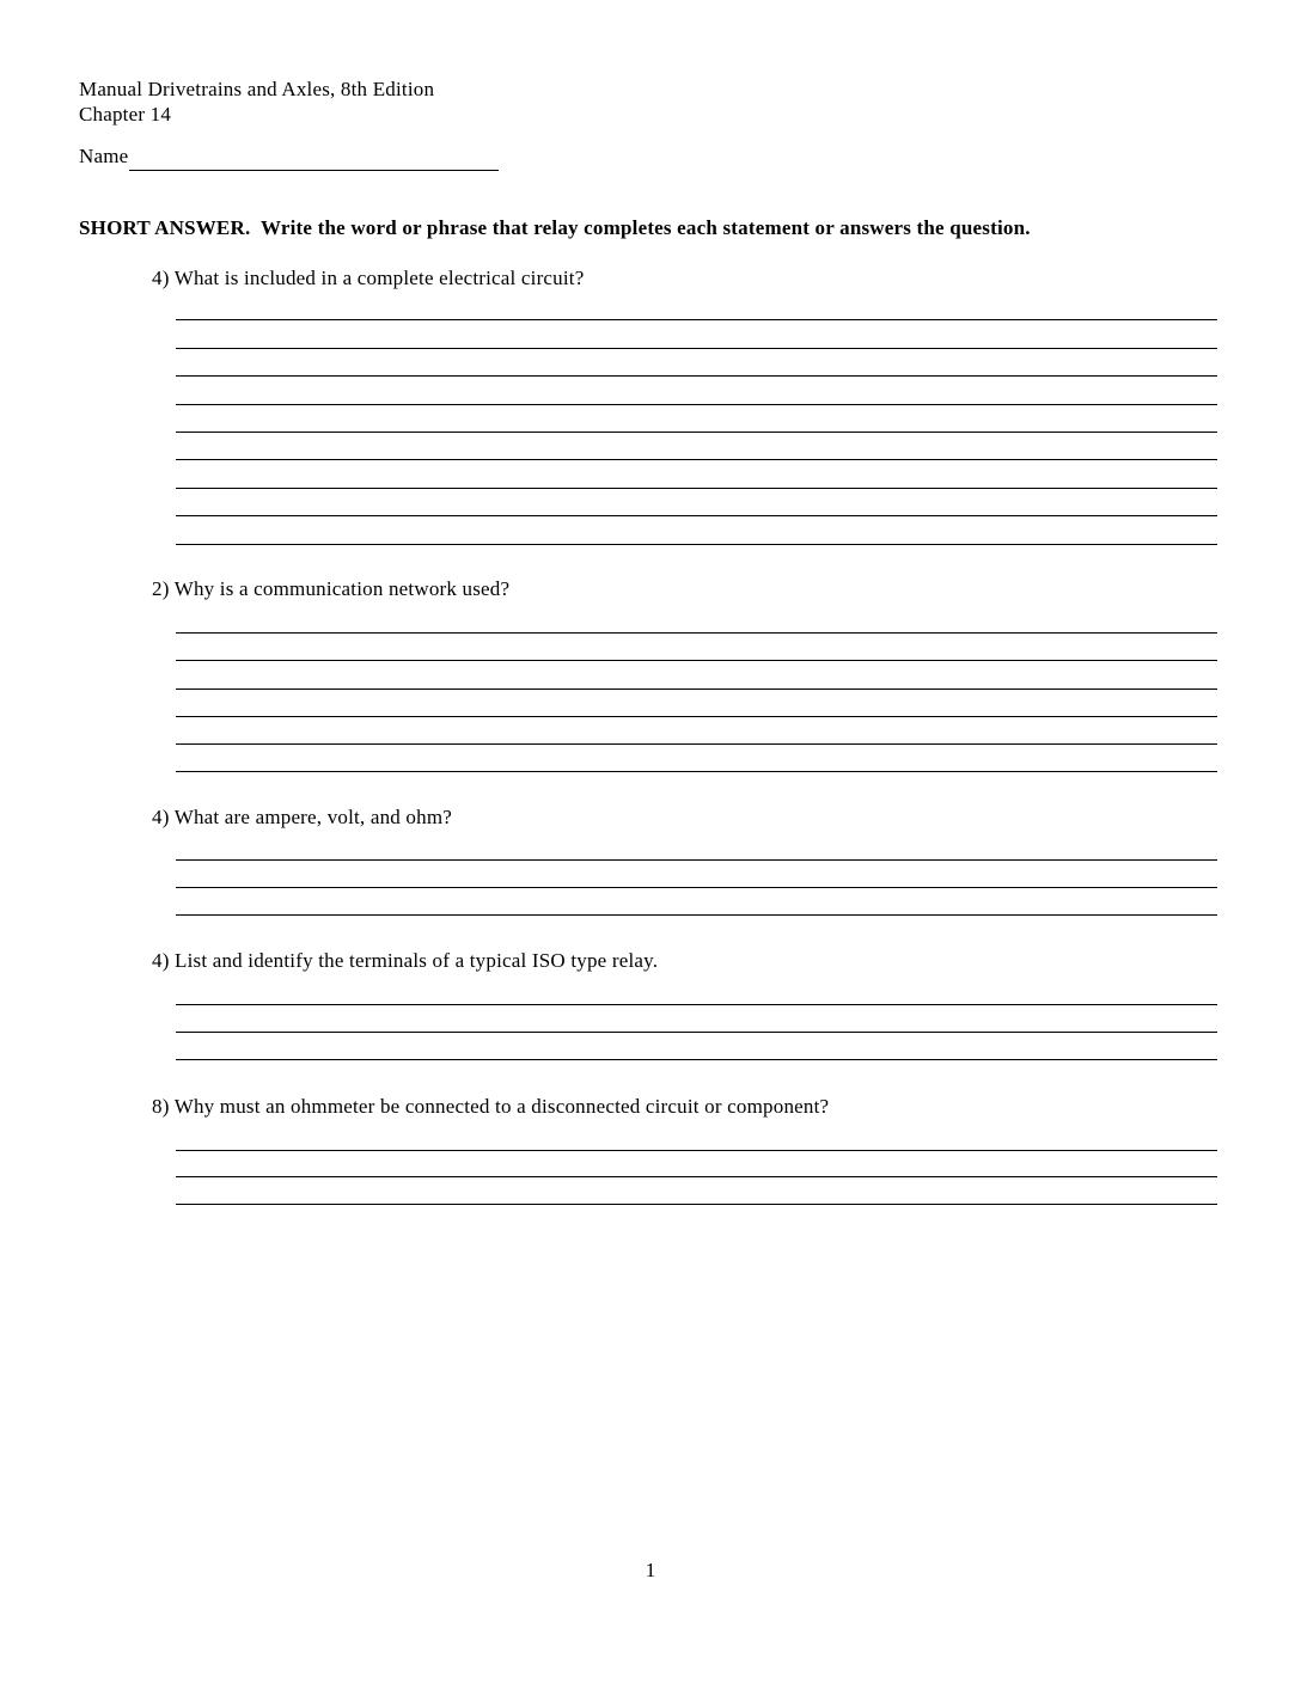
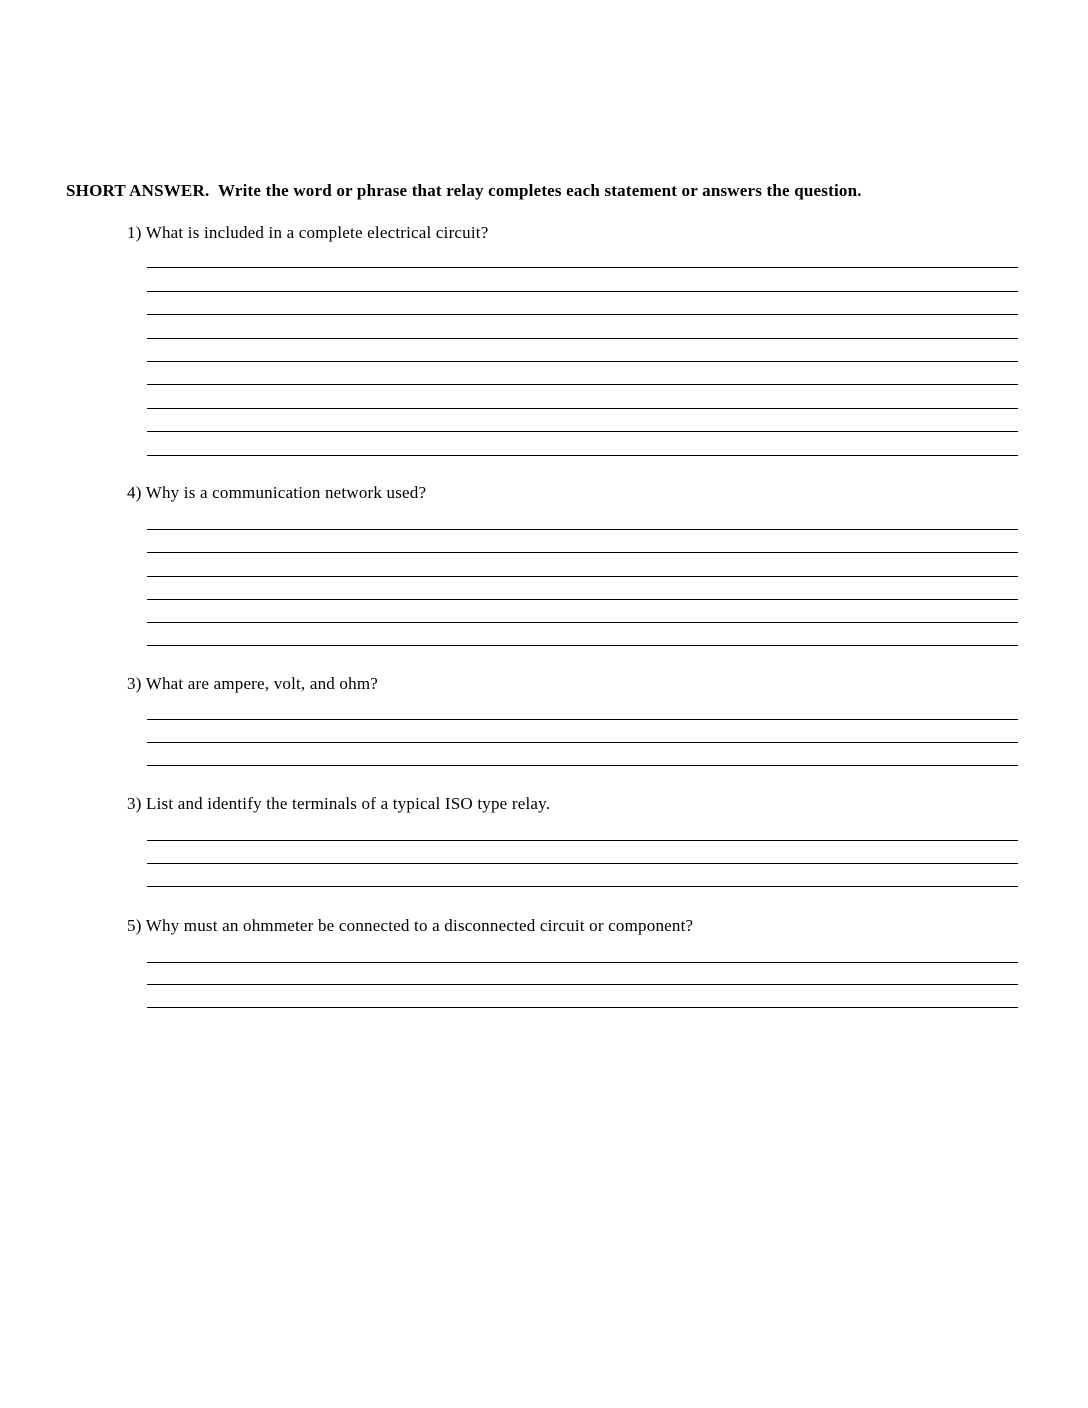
- Manual Drivetrains and Axles, 8th Edition
- Chapter 14
- Name
  SHORT ANSWER. Write the word or phrase that relay completes each statement or answers the question.
- 4) What is included in a complete electrical circuit?
+ 1) What is included in a complete electrical circuit?
- 2) Why is a communication network used?
+ 4) Why is a communication network used?
- 4) What are ampere, volt, and ohm?
+ 3) What are ampere, volt, and ohm?
- 4) List and identify the terminals of a typical ISO type relay.
+ 3) List and identify the terminals of a typical ISO type relay.
- 8) Why must an ohmmeter be connected to a disconnected circuit or component?
+ 5) Why must an ohmmeter be connected to a disconnected circuit or component?
- 1
